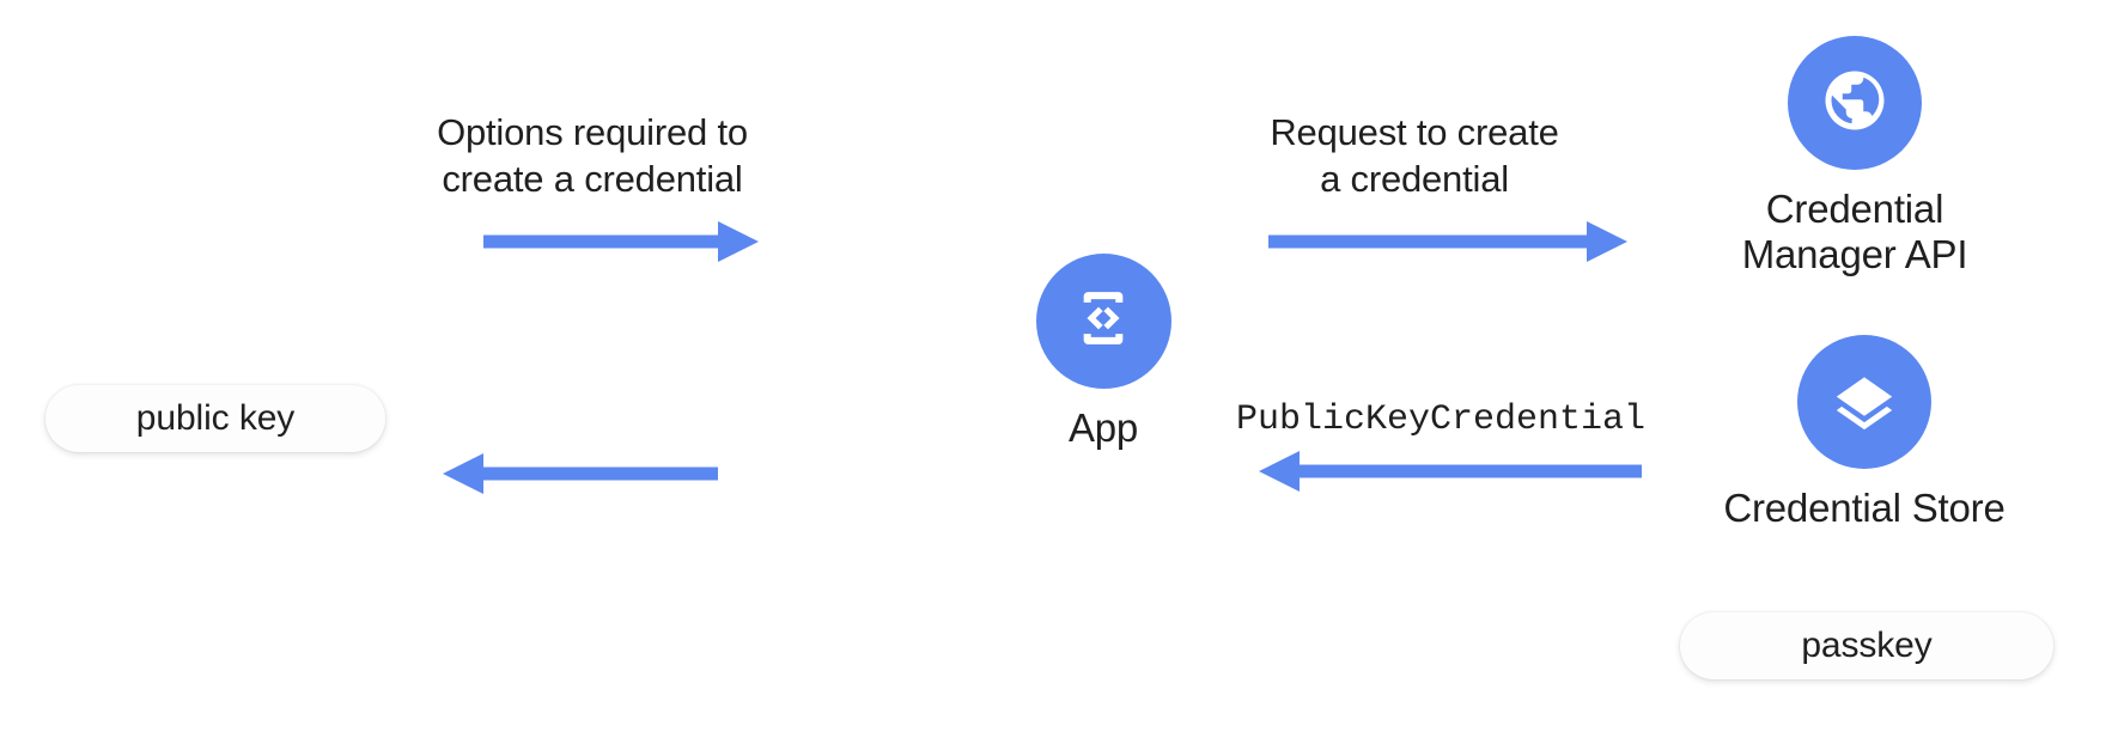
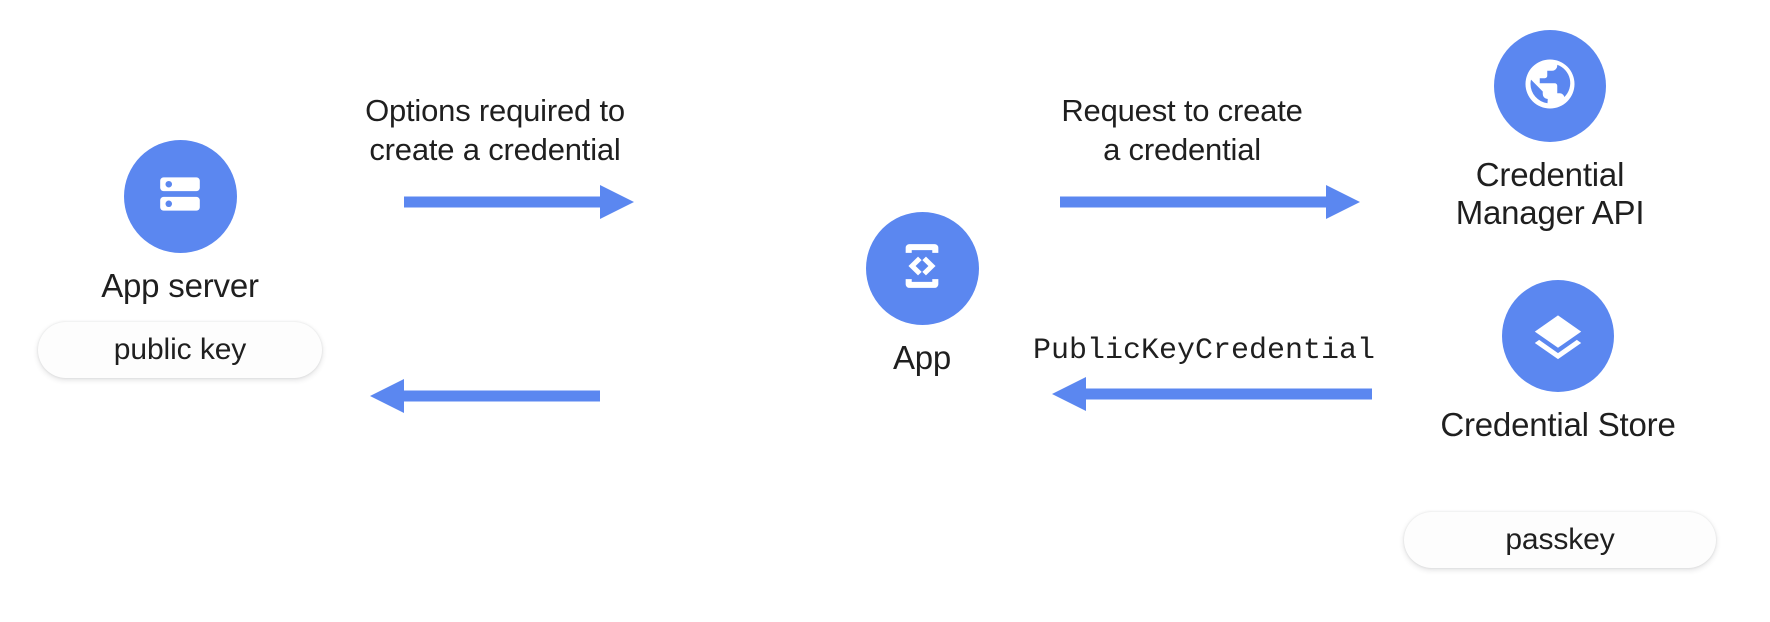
+ App server
  public key
  Options required to
  create a credential
  App
  Request to create
  a credential
  PublicKeyCredential
  Credential
  Manager API
  Credential Store
  passkey
